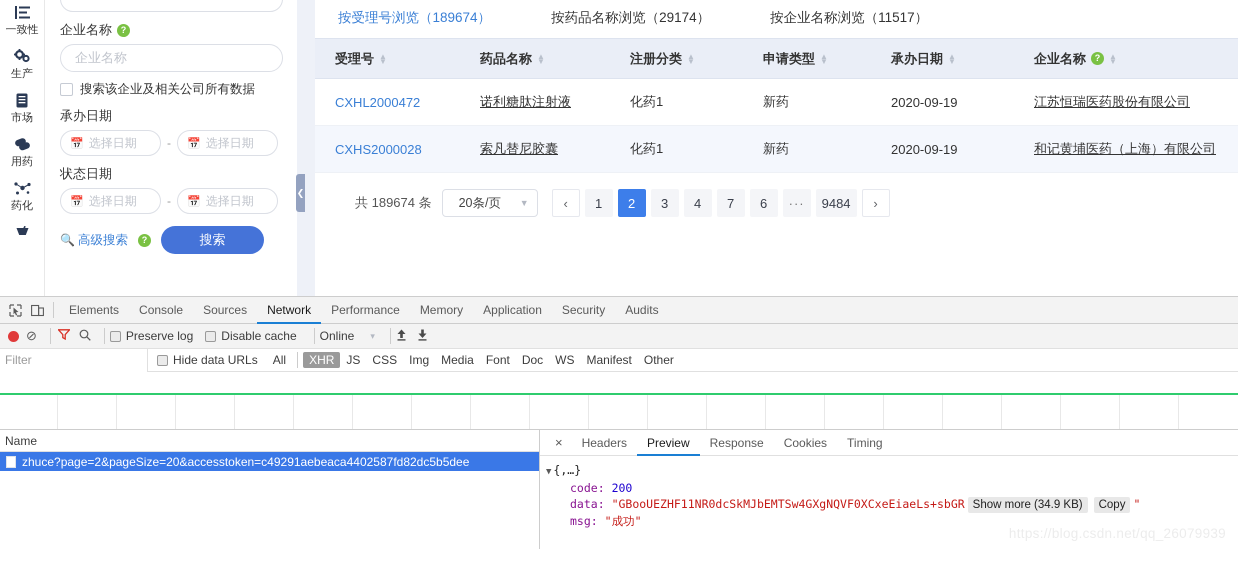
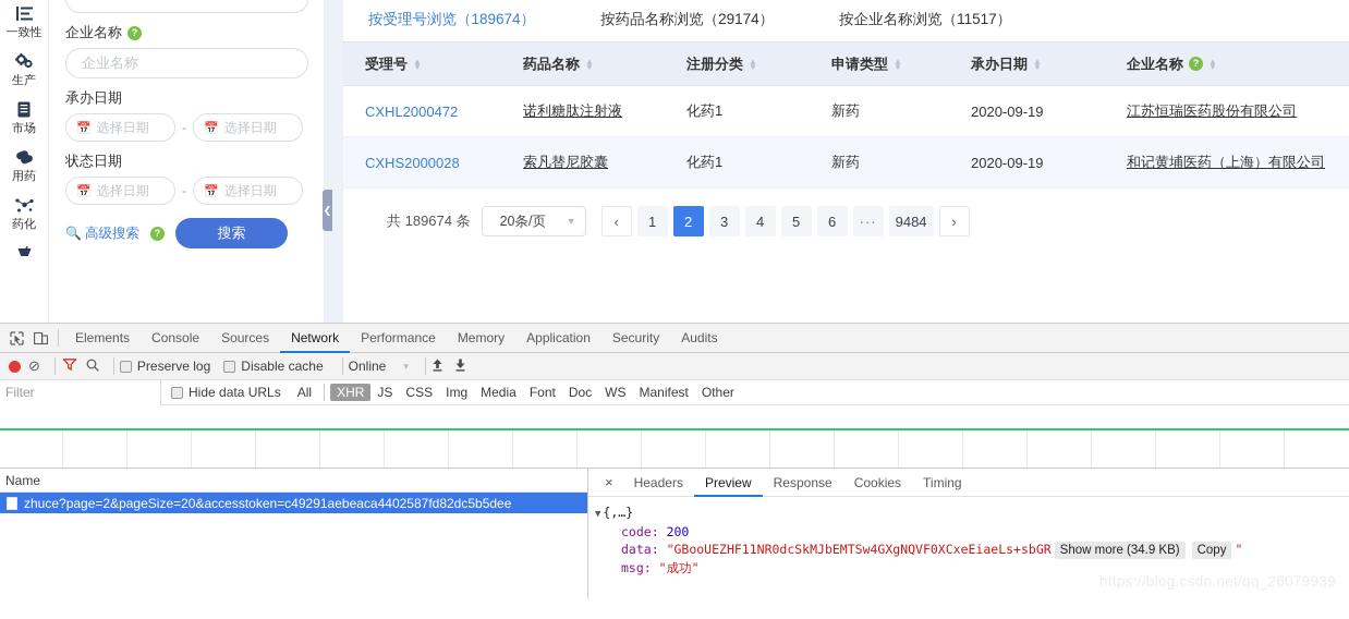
  一致性
  生产
  市场
  用药
  药化
  企业名称
  ?
  企业名称
- 搜索该企业及相关公司所有数据
  承办日期
  📅
  选择日期
  -
  📅
  选择日期
  状态日期
  📅
  选择日期
  -
  📅
  选择日期
  🔍
  高级搜索
  ?
  搜索
  ❮
  按受理号浏览（189674）
  按药品名称浏览（29174）
  按企业名称浏览（11517）
  受理号 ▲▼	药品名称 ▲▼	注册分类 ▲▼	申请类型 ▲▼	承办日期 ▲▼	企业名称 ? ▲▼
  CXHL2000472	诺利糖肽注射液	化药1	新药	2020-09-19	江苏恒瑞医药股份有限公司
  CXHS2000028	索凡替尼胶囊	化药1	新药	2020-09-19	和记黄埔医药（上海）有限公司
  共 189674 条
  20条/页
  ▼
  ‹
  1
  2
  3
  4
- 7
+ 5
  6
  ···
  9484
  ›
  Elements
  Console
  Sources
  Network
  Performance
  Memory
  Application
  Security
  Audits
  ⊘
  Preserve log
  Disable cache
  Online
  ▾
  Filter
  Hide data URLs
  All
  XHR
  JS
  CSS
  Img
  Media
  Font
  Doc
  WS
  Manifest
  Other
  Name
  zhuce?page=2&pageSize=20&accesstoken=c49291aebeaca4402587fd82dc5b5dee
  ×
  Headers
  Preview
  Response
  Cookies
  Timing
  ▼ {,…}
  code: 200
  data: "GBooUEZHF11NR0dcSkMJbEMTSw4GXgNQVF0XCxeEiaeLs+sbGR Show more (34.9 KB) Copy "
  msg: "成功"
